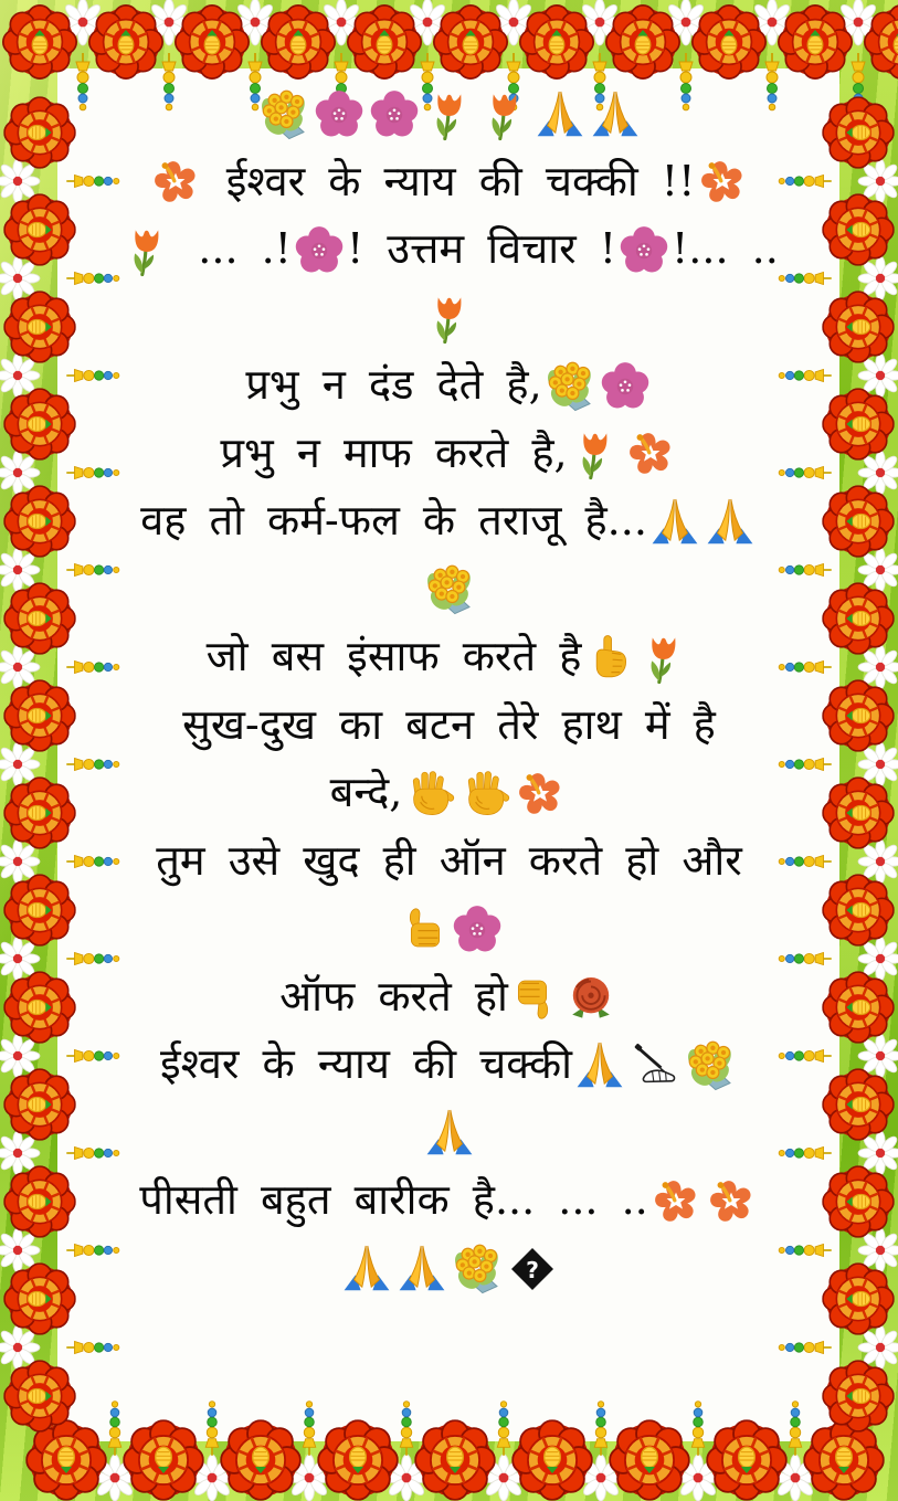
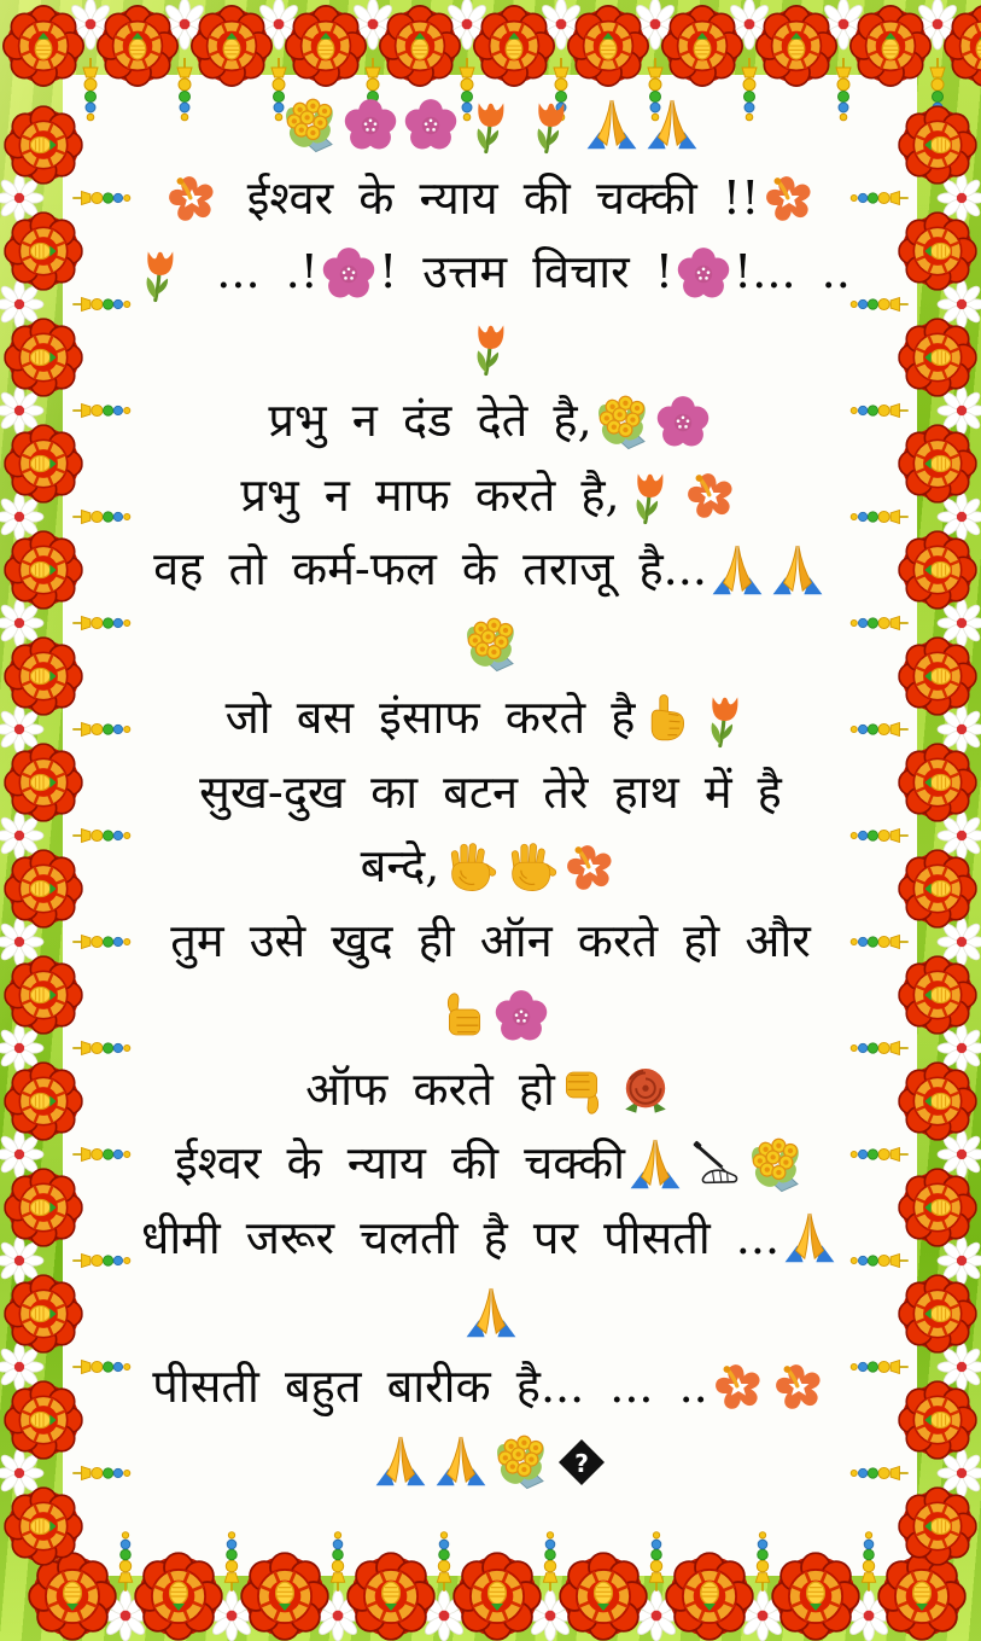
  ईश्वर के न्याय की चक्की !!
  ... .! ! उत्तम विचार ! !... ..
  प्रभु न दंड देते है,
  प्रभु न माफ करते है,
  वह तो कर्म-फल के तराजू है...
  जो बस इंसाफ करते है
  सुख-दुख का बटन तेरे हाथ में है
  बन्दे,
  तुम उसे खुद ही ऑन करते हो और
  ऑफ करते हो
  ईश्वर के न्याय की चक्की
+ धीमी जरूर चलती है पर पीसती ...
  पीसती बहुत बारीक है... ... ..
